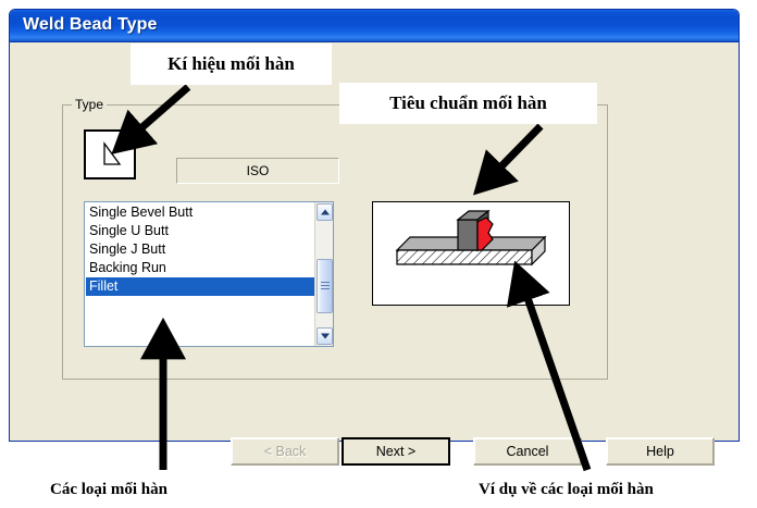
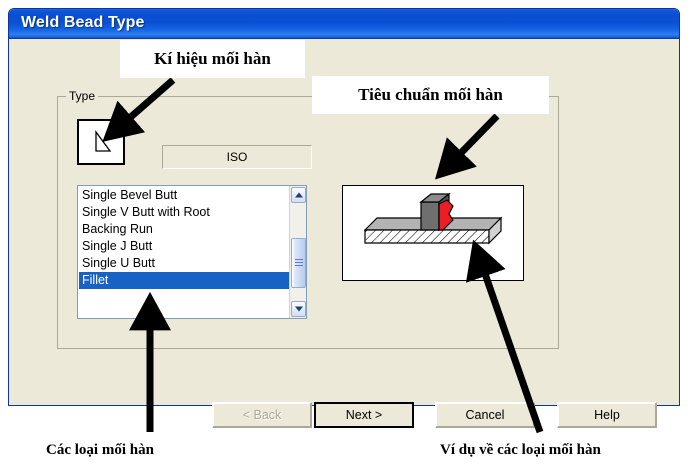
  Weld Bead Type
  Type
  ISO
  Single Bevel Butt
+ Single V Butt with Root
- Single U Butt
+ Backing Run
  Single J Butt
- Backing Run
+ Single U Butt
  Fillet
  < Back
  Next >
  Cancel
  Help
  Kí hiệu mối hàn
  Tiêu chuẩn mối hàn
  Các loại mối hàn
  Ví dụ về các loại mối hàn
